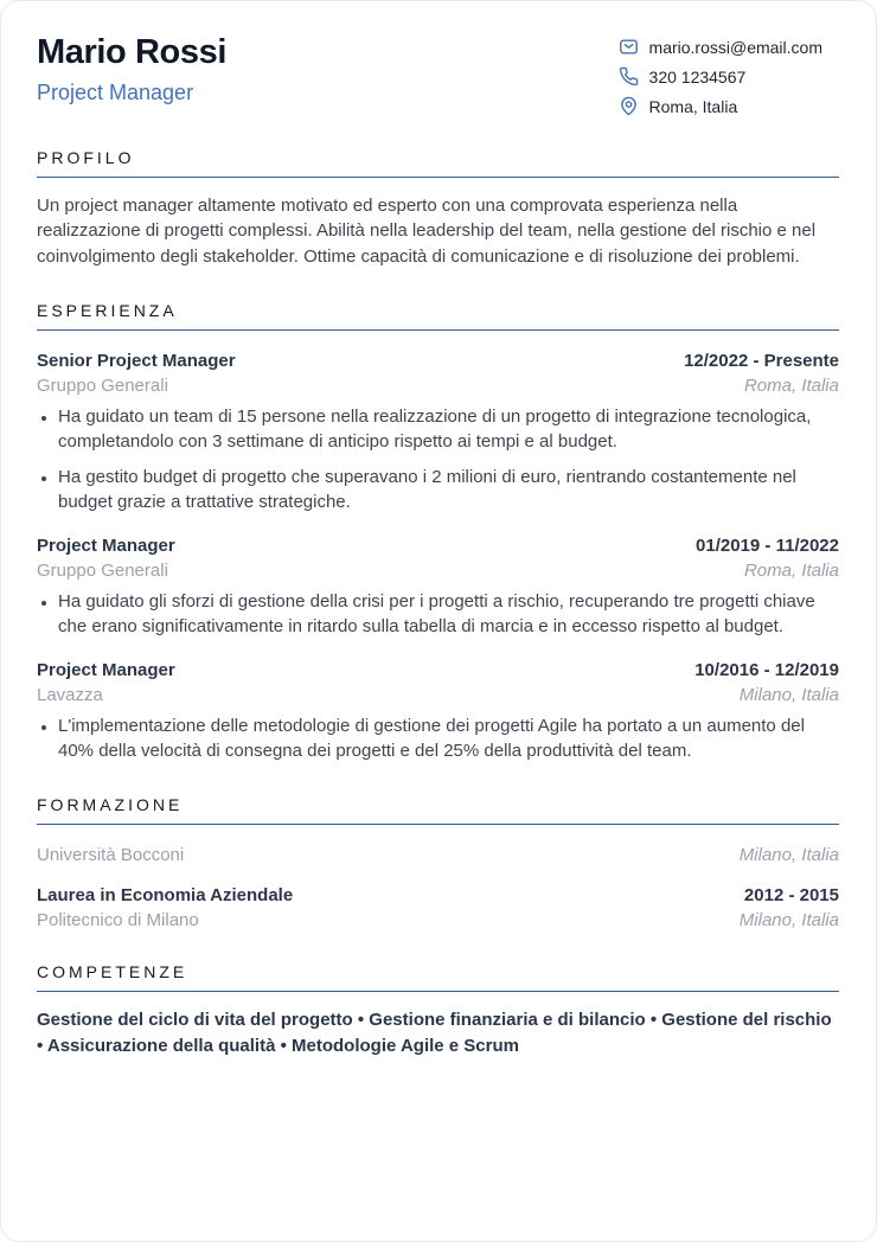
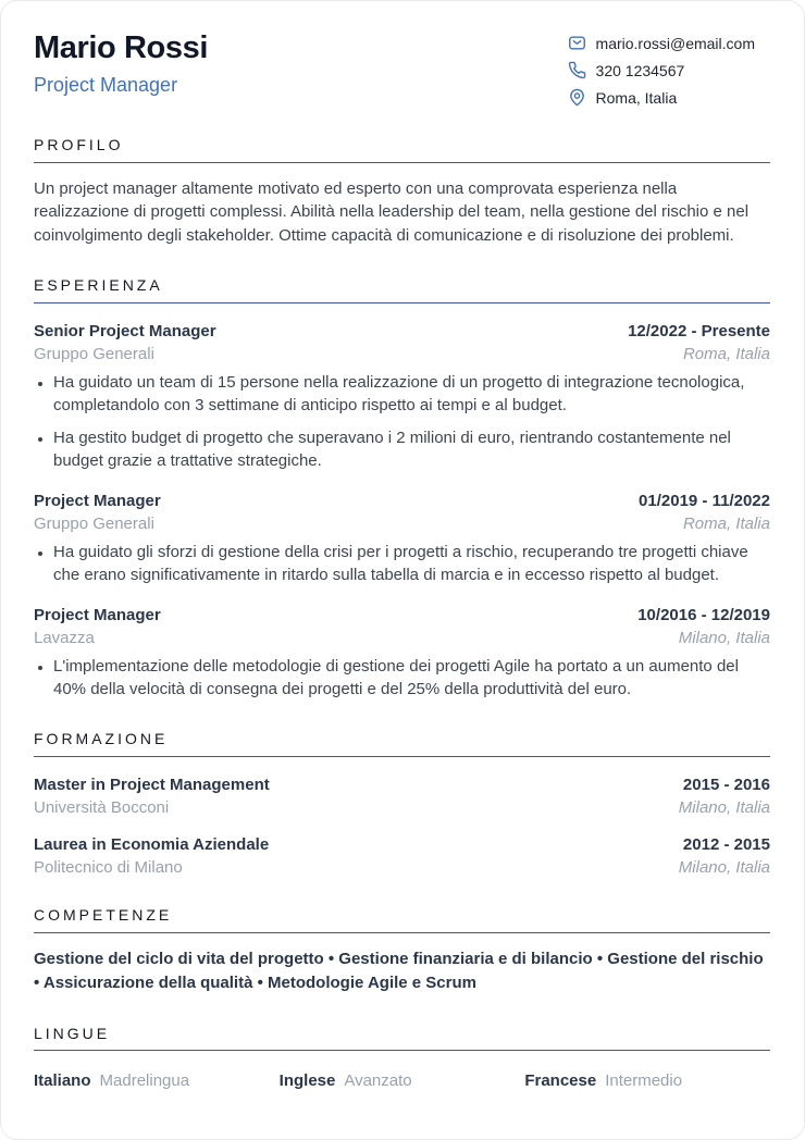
  Mario Rossi
  Project Manager
  mario.rossi@email.com
  320 1234567
  Roma, Italia
  PROFILO
  Un project manager altamente motivato ed esperto con una comprovata esperienza nella realizzazione di progetti complessi. Abilità nella leadership del team, nella gestione del rischio e nel coinvolgimento degli stakeholder. Ottime capacità di comunicazione e di risoluzione dei problemi.
  ESPERIENZA
  Senior Project Manager
  12/2022 - Presente
  Gruppo Generali
  Roma, Italia
  Ha guidato un team di 15 persone nella realizzazione di un progetto di integrazione tecnologica, completandolo con 3 settimane di anticipo rispetto ai tempi e al budget.
  Ha gestito budget di progetto che superavano i 2 milioni di euro, rientrando costantemente nel budget grazie a trattative strategiche.
  Project Manager
  01/2019 - 11/2022
  Gruppo Generali
  Roma, Italia
  Ha guidato gli sforzi di gestione della crisi per i progetti a rischio, recuperando tre progetti chiave che erano significativamente in ritardo sulla tabella di marcia e in eccesso rispetto al budget.
  Project Manager
  10/2016 - 12/2019
  Lavazza
  Milano, Italia
- L'implementazione delle metodologie di gestione dei progetti Agile ha portato a un aumento del 40% della velocità di consegna dei progetti e del 25% della produttività del team.
+ L'implementazione delle metodologie di gestione dei progetti Agile ha portato a un aumento del 40% della velocità di consegna dei progetti e del 25% della produttività del euro.
  FORMAZIONE
+ Master in Project Management
+ 2015 - 2016
  Università Bocconi
  Milano, Italia
  Laurea in Economia Aziendale
  2012 - 2015
  Politecnico di Milano
  Milano, Italia
  COMPETENZE
  Gestione del ciclo di vita del progetto • Gestione finanziaria e di bilancio • Gestione del rischio • Assicurazione della qualità • Metodologie Agile e Scrum
+ LINGUE
+ Italiano Madrelingua
+ Inglese Avanzato
+ Francese Intermedio
